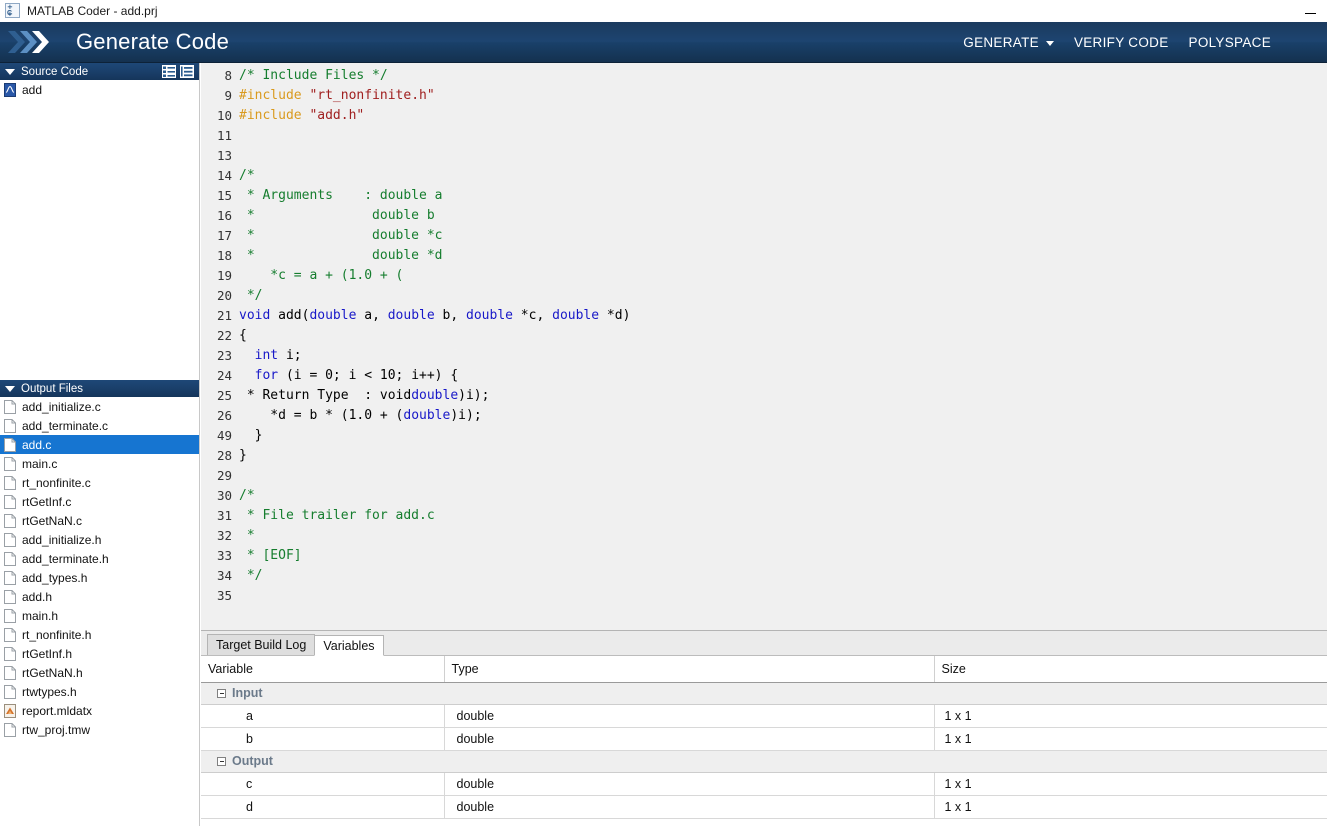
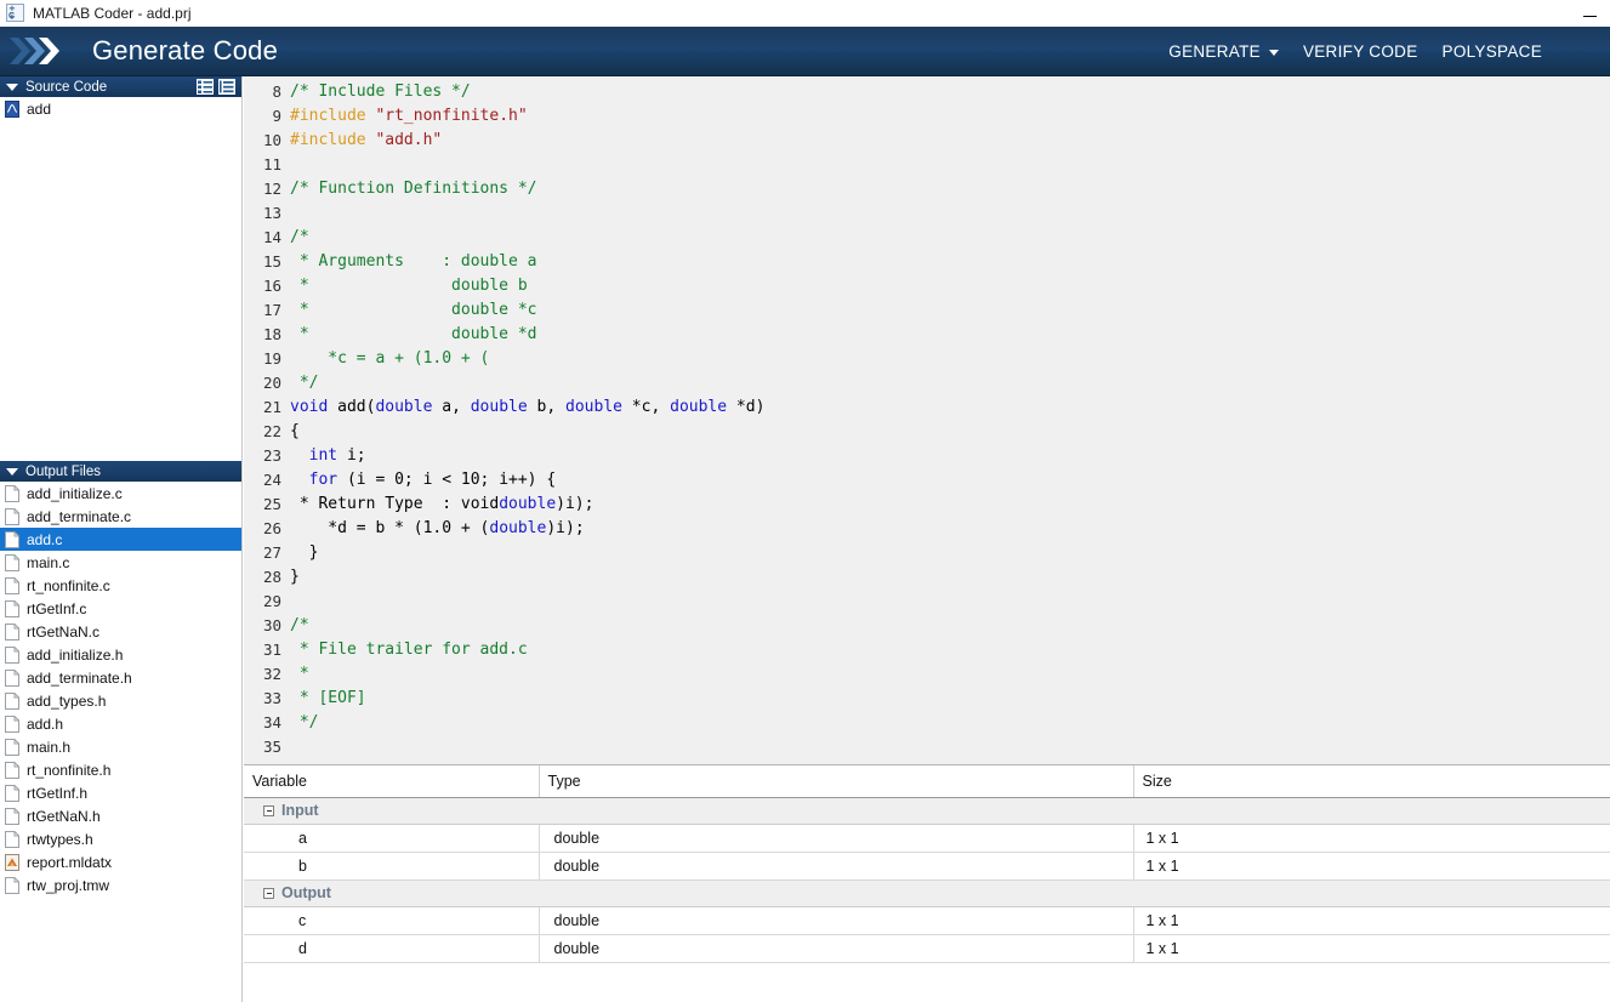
  + +
  MATLAB Coder - add.prj
  Generate Code
  GENERATE
  VERIFY CODE
  POLYSPACE
  Source Code
  add
  Output Files
  add_initialize.c
  add_terminate.c
  add.c
  main.c
  rt_nonfinite.c
  rtGetInf.c
  rtGetNaN.c
  add_initialize.h
  add_terminate.h
  add_types.h
  add.h
  main.h
  rt_nonfinite.h
  rtGetInf.h
  rtGetNaN.h
  rtwtypes.h
  report.mldatx
  rtw_proj.tmw
  8
  /* Include Files */
  9
  #include "rt_nonfinite.h"
  10
  #include "add.h"
  11
+ 12
+ /* Function Definitions */
  13
  14
  /*
  15
  * Arguments : double a
  16
  * double b
  17
  * double *c
  18
  * double *d
  19
  *c = a + (1.0 + (
  20
  */
  21
  void add(double a, double b, double *c, double *d)
  22
  {
  23
  int i;
  24
  for (i = 0; i < 10; i++) {
  25
  * Return Type : voiddouble)i);
  26
  *d = b * (1.0 + (double)i);
- 49
+ 27
  }
  28
  }
  29
  30
  /*
  31
  * File trailer for add.c
  32
  *
  33
  * [EOF]
  34
  */
  35
- Target Build Log
- Variables
  Variable	Type	Size
  Input
  a	double	1 x 1
  b	double	1 x 1
  Output
  c	double	1 x 1
  d	double	1 x 1
